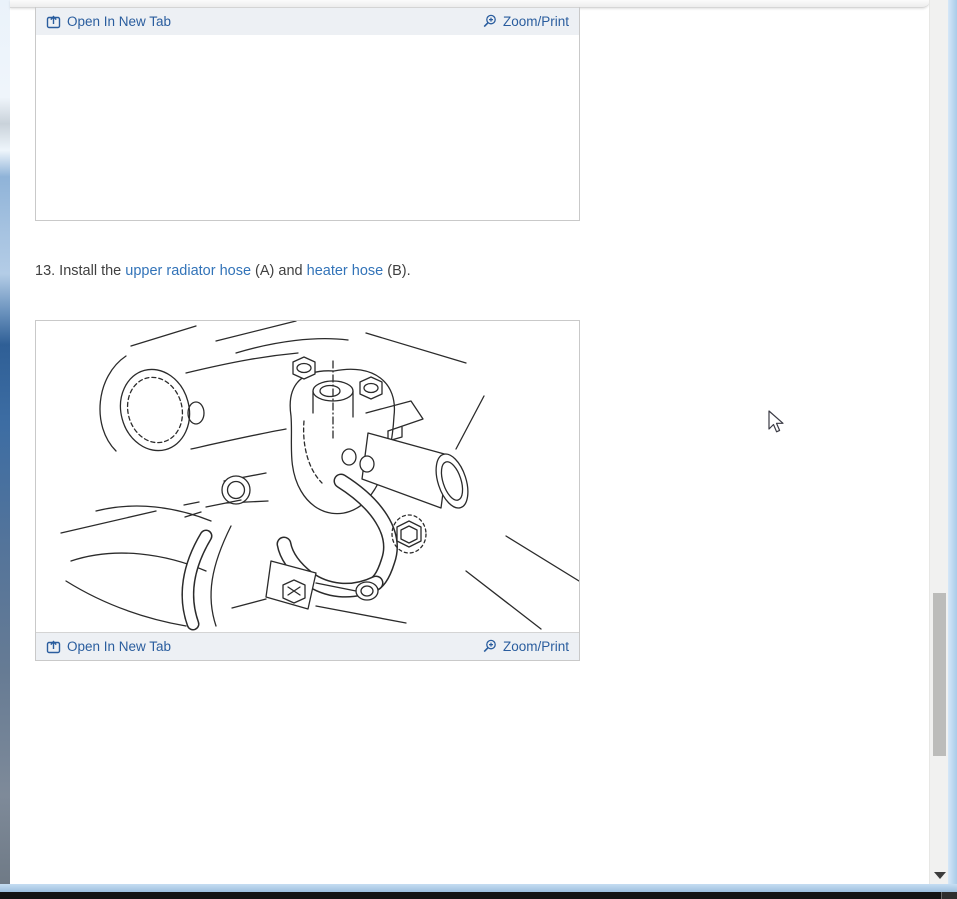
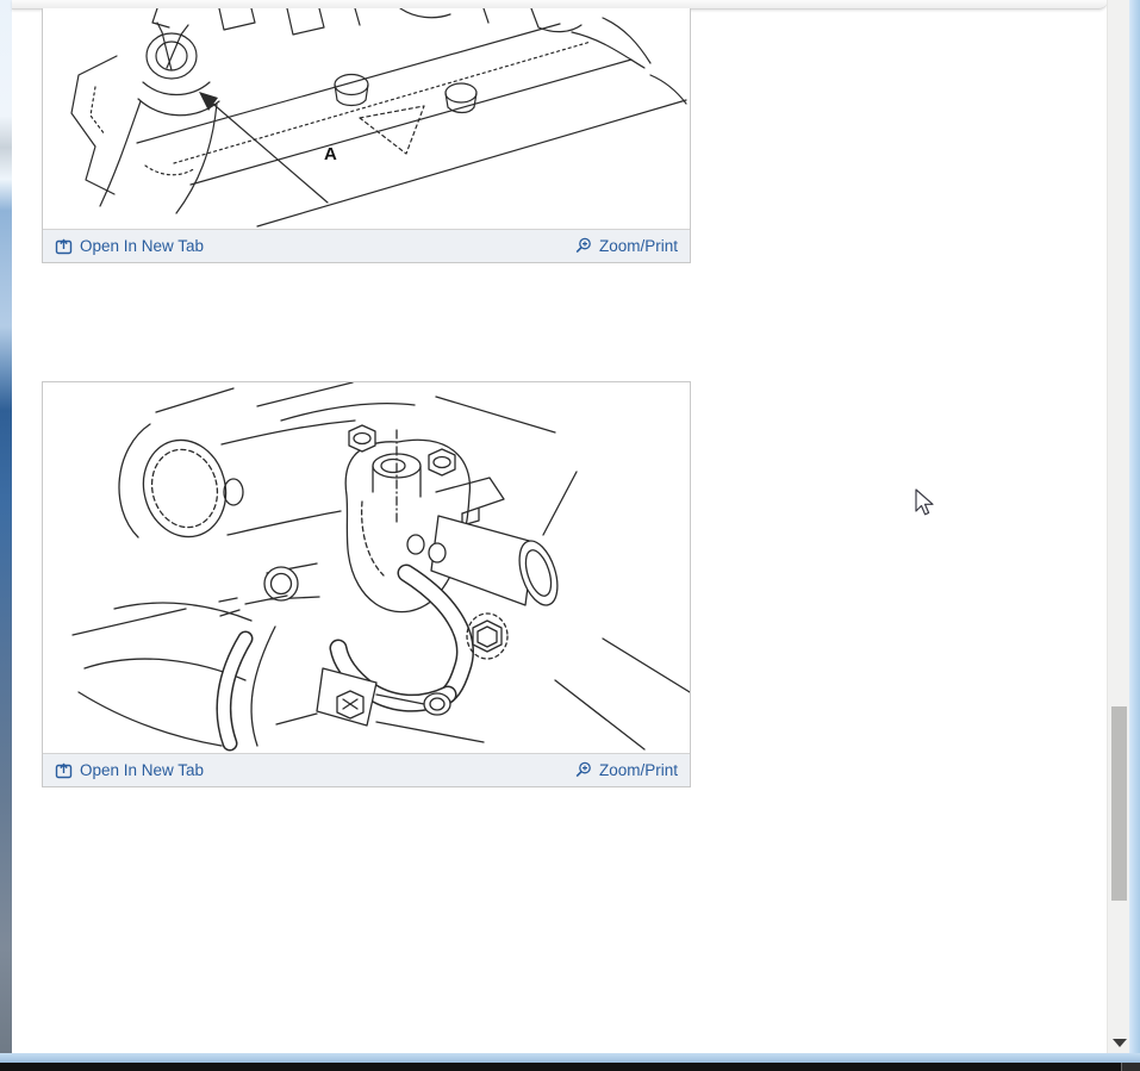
+ A
  Open In New Tab
  Zoom/Print
- 13. Install the upper radiator hose (A) and heater hose (B).
  Open In New Tab
  Zoom/Print
